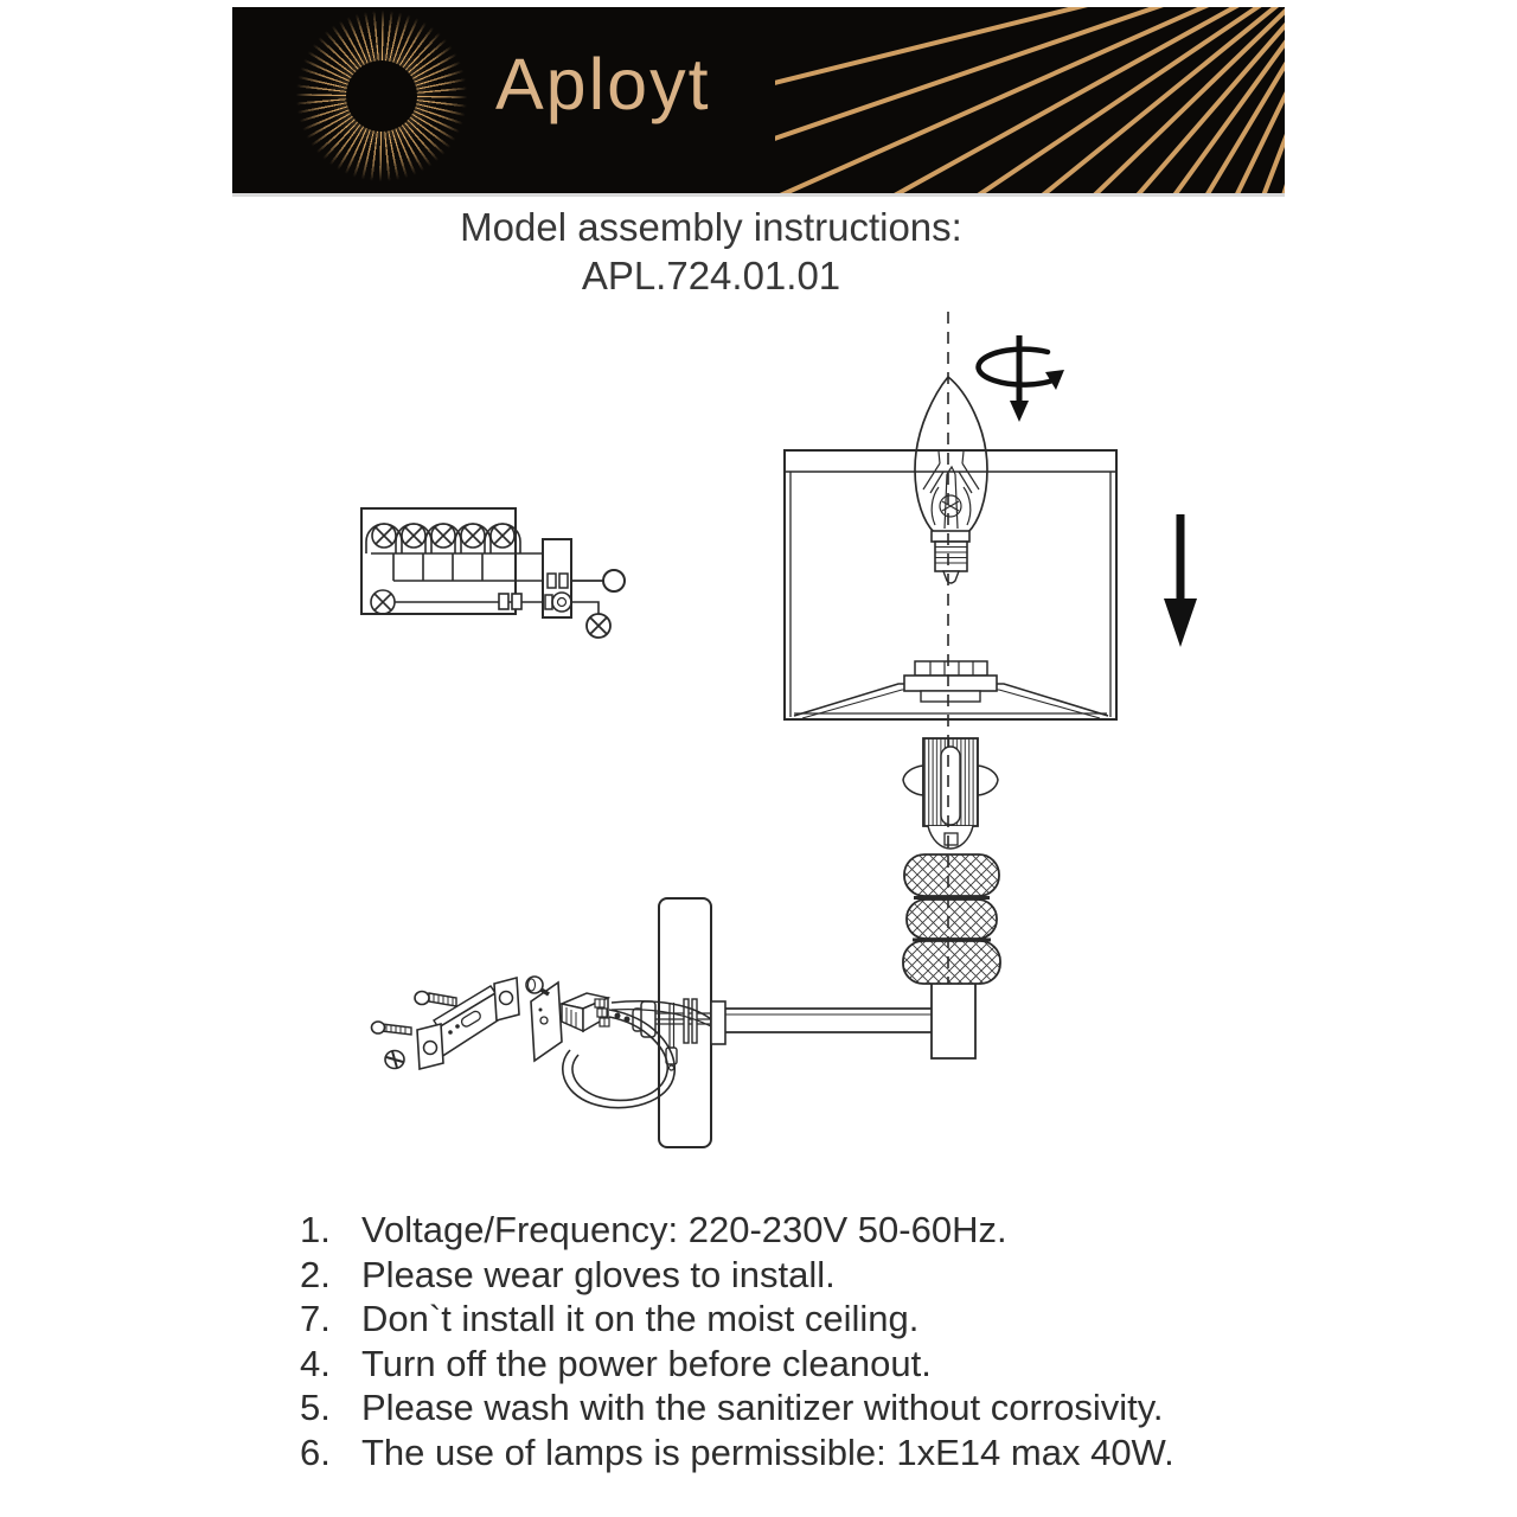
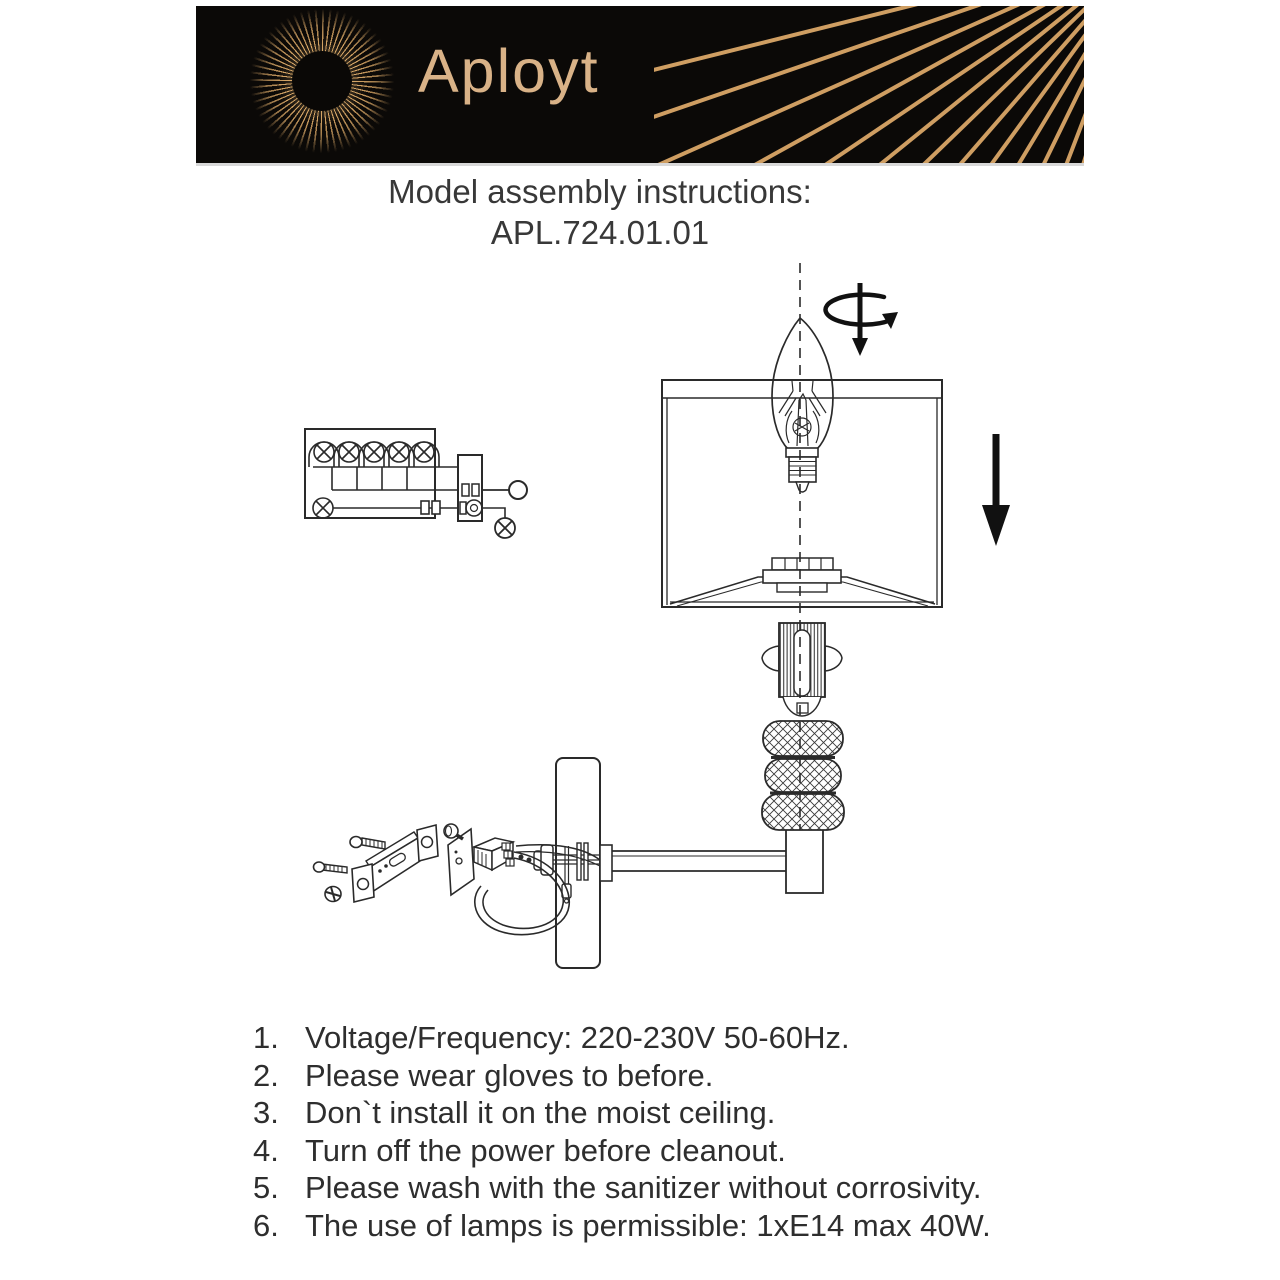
  Aployt
  Model assembly instructions:
  APL.724.01.01
  1.
  Voltage/Frequency: 220-230V 50-60Hz.
  2.
- Please wear gloves to install.
+ Please wear gloves to before.
- 7.
+ 3.
  Don`t install it on the moist ceiling.
  4.
  Turn off the power before cleanout.
  5.
  Please wash with the sanitizer without corrosivity.
  6.
  The use of lamps is permissible: 1xE14 max 40W.
